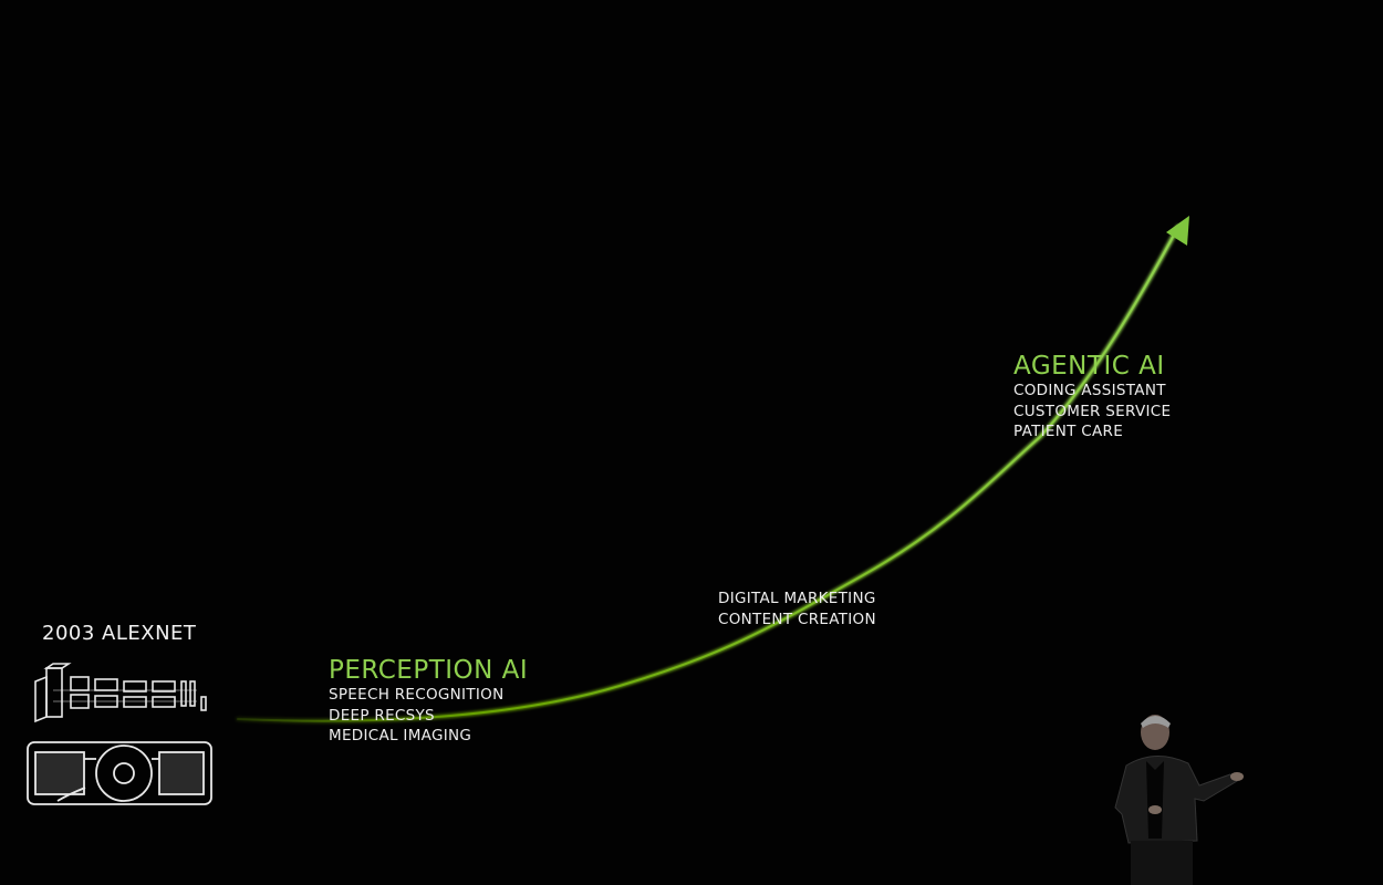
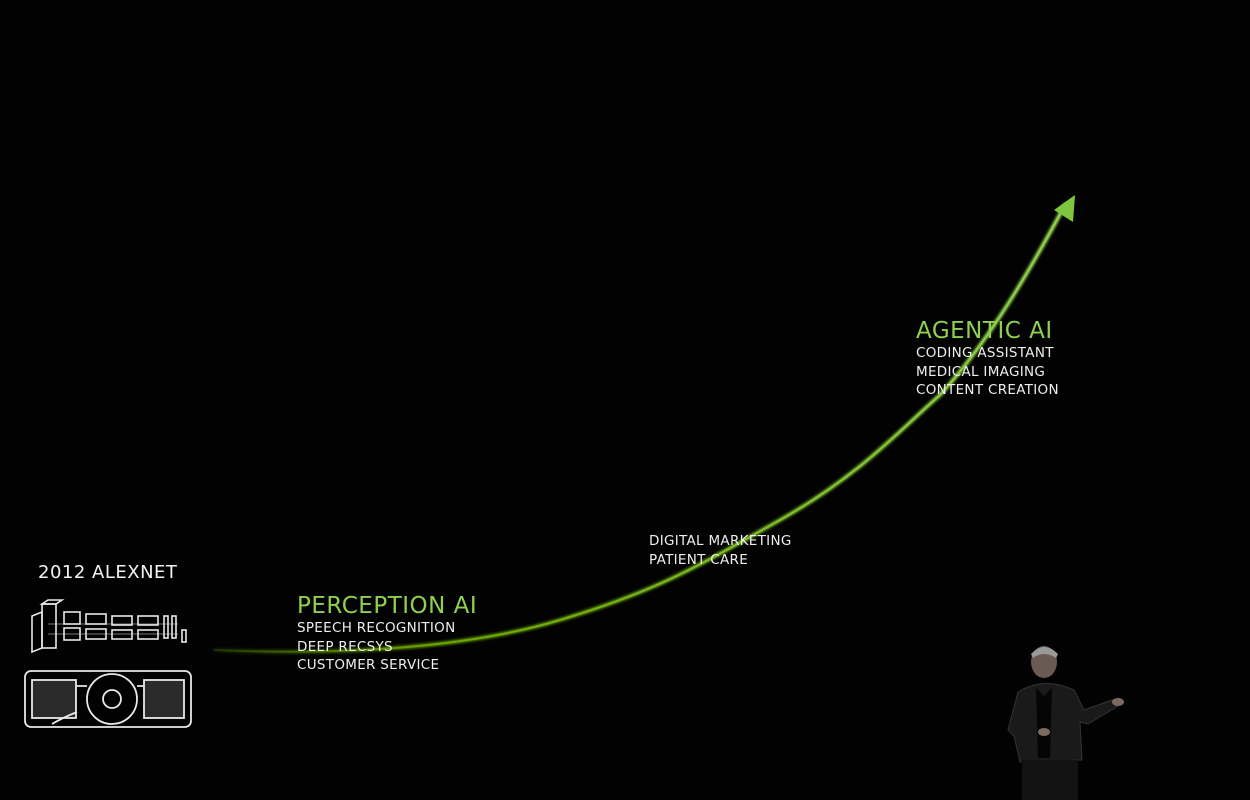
- 2003 ALEXNET
+ 2012 ALEXNET
  PERCEPTION AI
  SPEECH RECOGNITION
  DEEP RECSYS
- MEDICAL IMAGING
+ CUSTOMER SERVICE
  DIGITAL MARKETING
- CONTENT CREATION
+ PATIENT CARE
  AGENTIC AI
  CODING ASSISTANT
- CUSTOMER SERVICE
+ MEDICAL IMAGING
- PATIENT CARE
+ CONTENT CREATION
